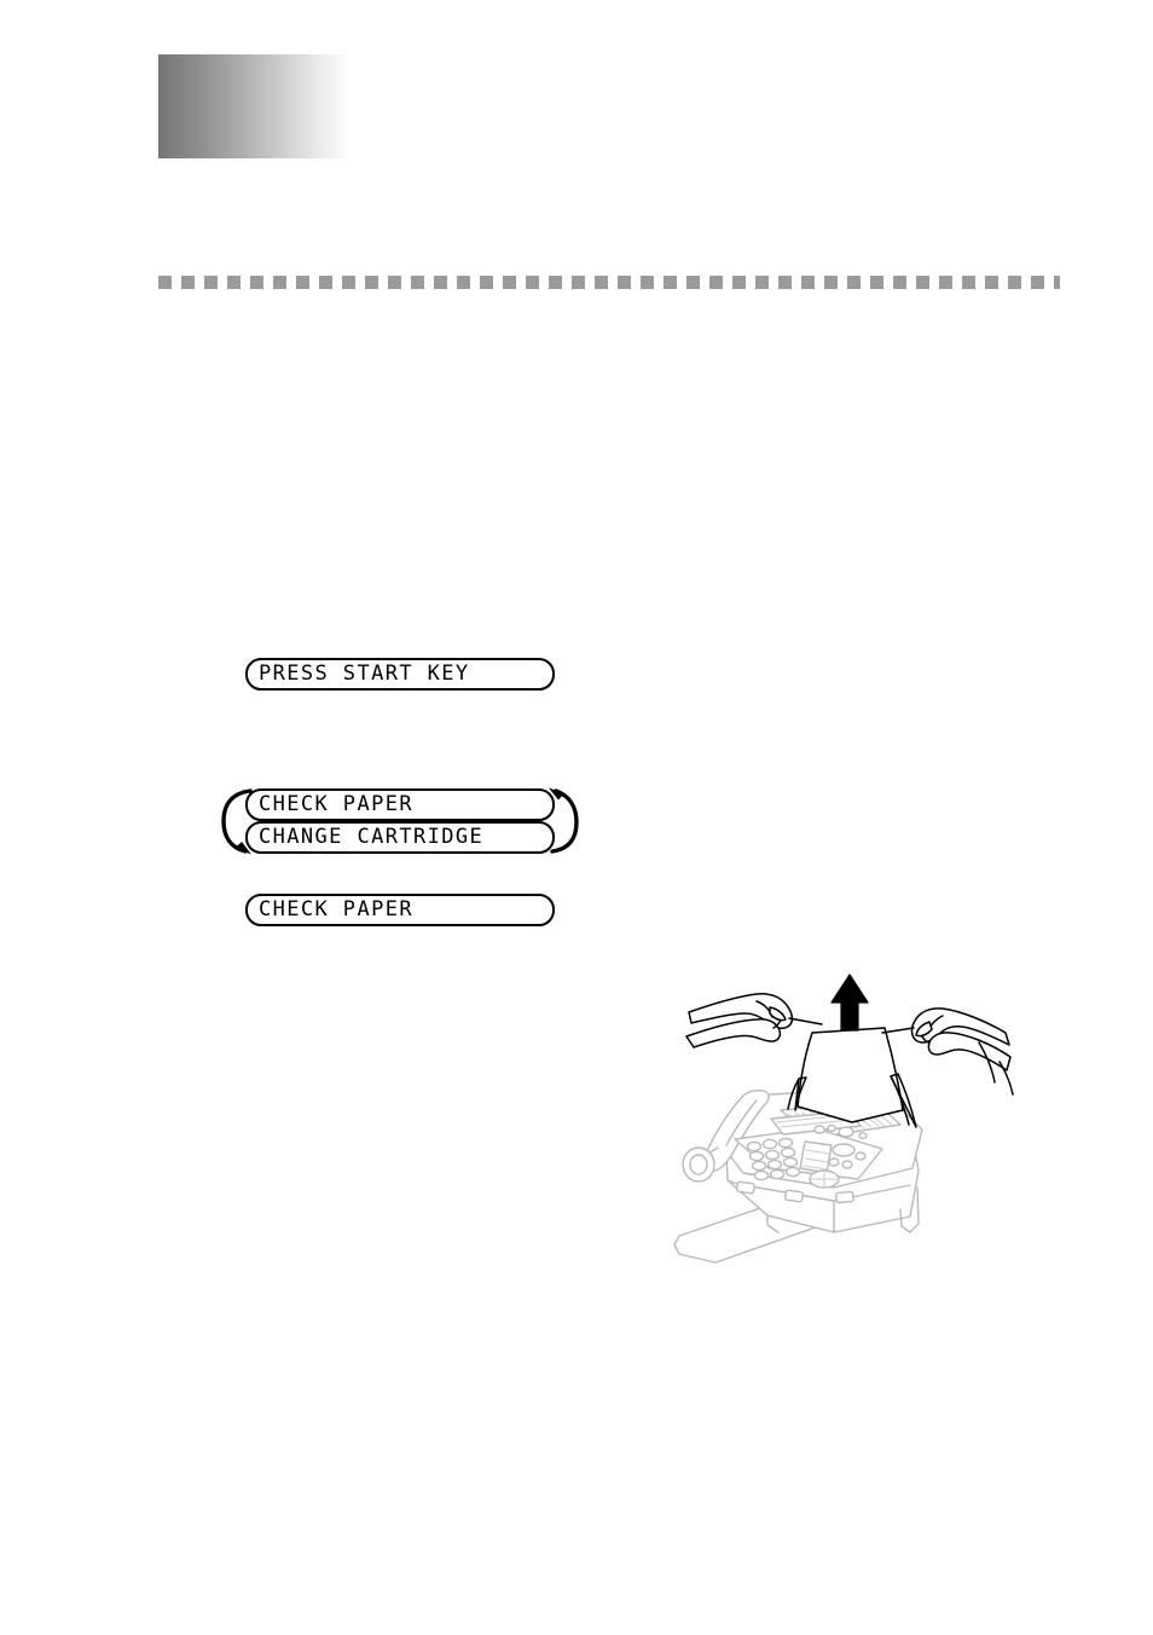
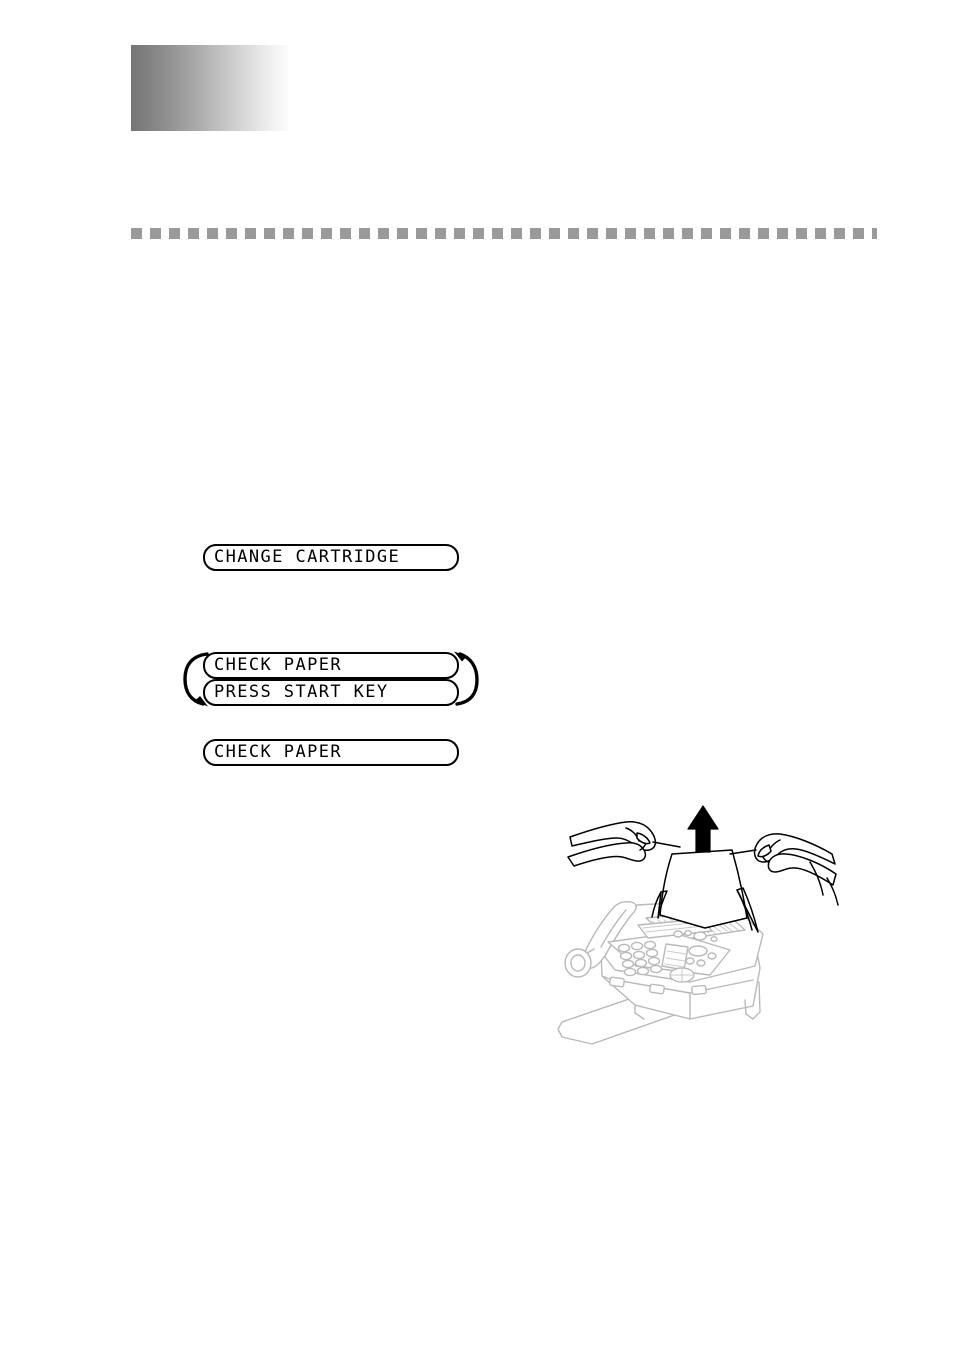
- PRESS START KEY
+ CHANGE CARTRIDGE
  CHECK PAPER
- CHANGE CARTRIDGE
+ PRESS START KEY
  CHECK PAPER
